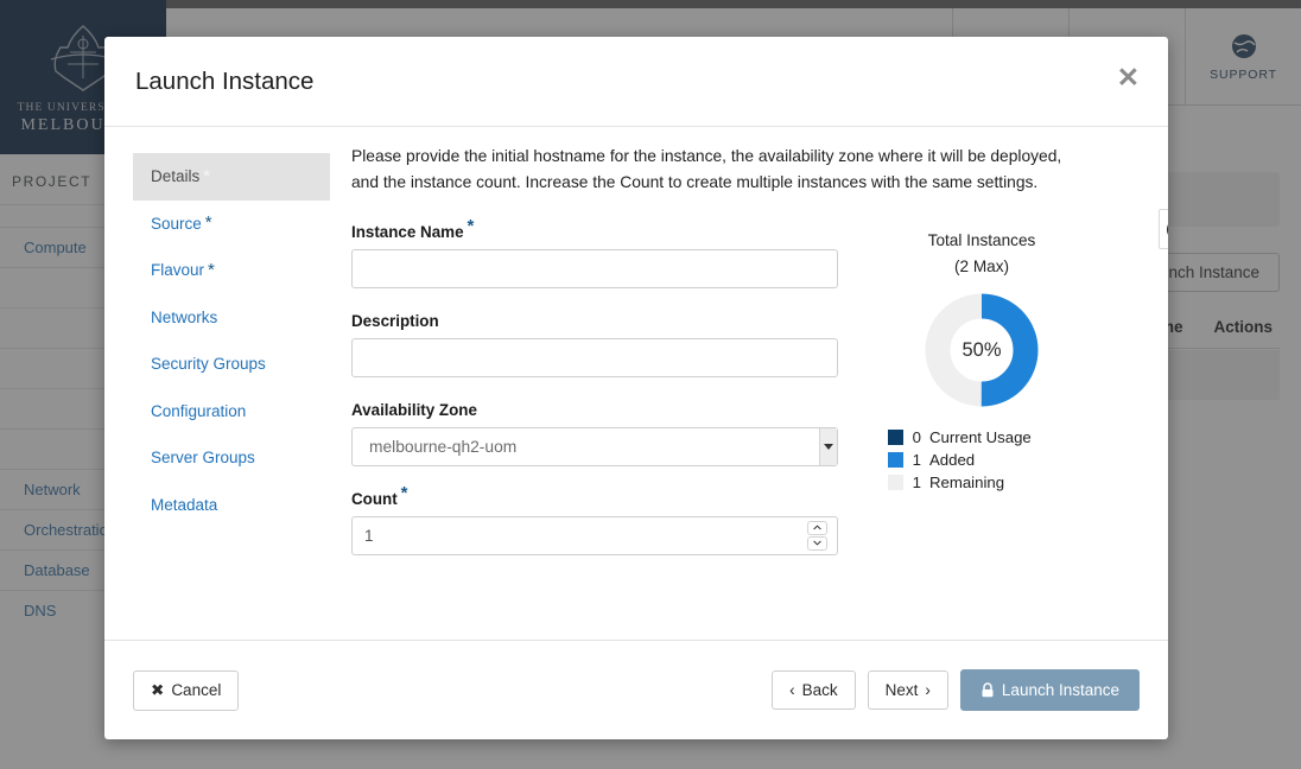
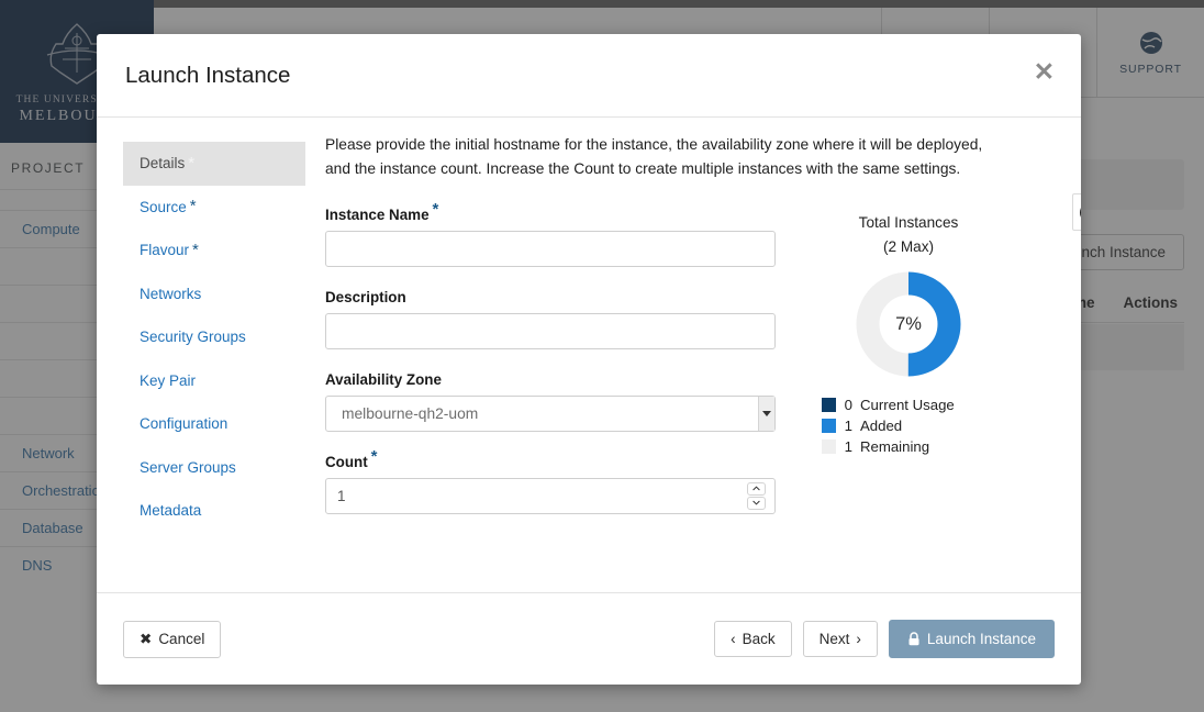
  SUPPORT
  PROJECT
  Compute
  Network
  Orchestrati
  Database
  DNS
  nch Instance
  Actions
  Launch Instance
  ✕
  Details
  Source
  *
  Flavour
  *
  Networks
  Security Groups
+ Key Pair
  Configuration
  Server Groups
  Metadata
  Please provide the initial hostname for the instance, the availability zone where it will be deployed, and the instance count. Increase the Count to create multiple instances with the same settings.
  Instance Name *
  Description
  Availability Zone
  melbourne-qh2-uom
  Count *
  1
  Total Instances
  (2 Max)
- 50%
+ 7%
  0
  Current Usage
  1
  Added
  1
  Remaining
  ✖
  Cancel
  ‹
  Back
  Next
  ›
  Launch Instance
